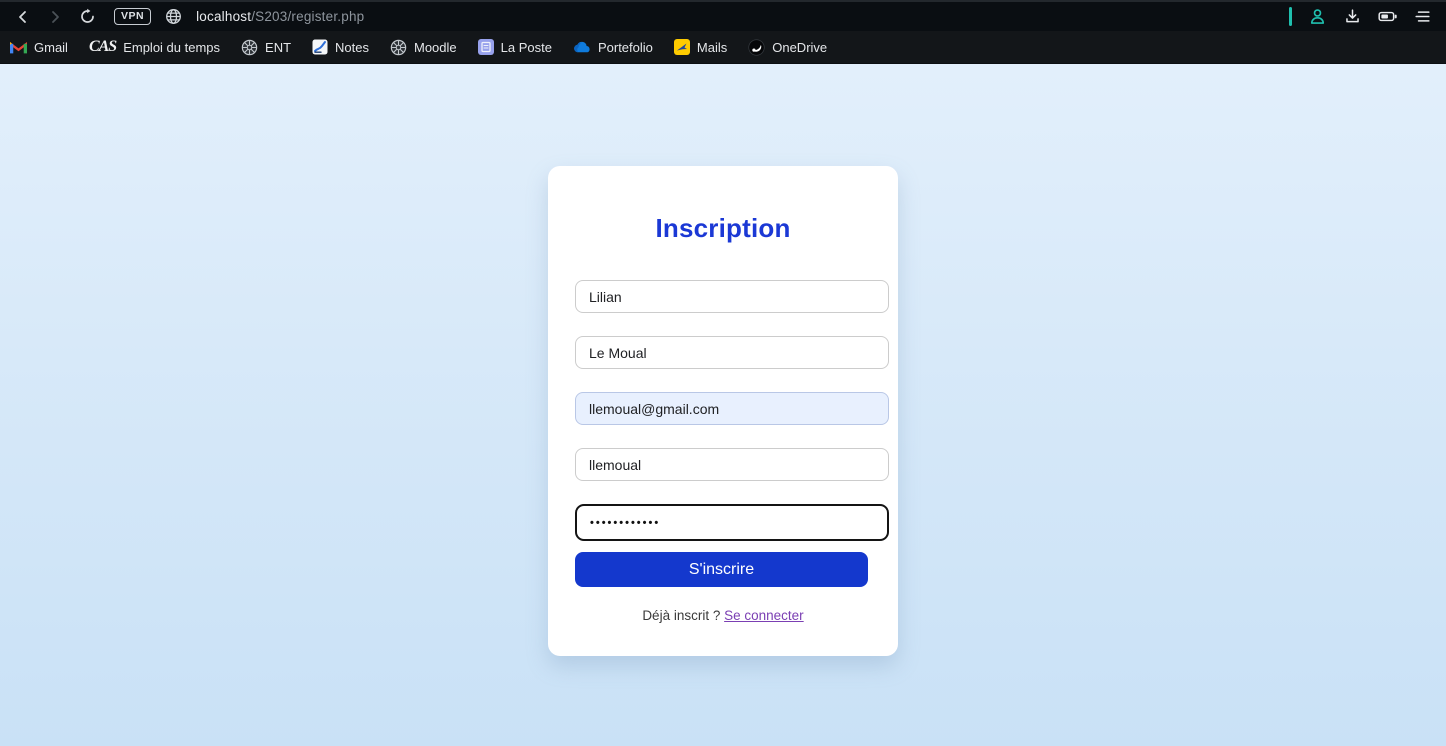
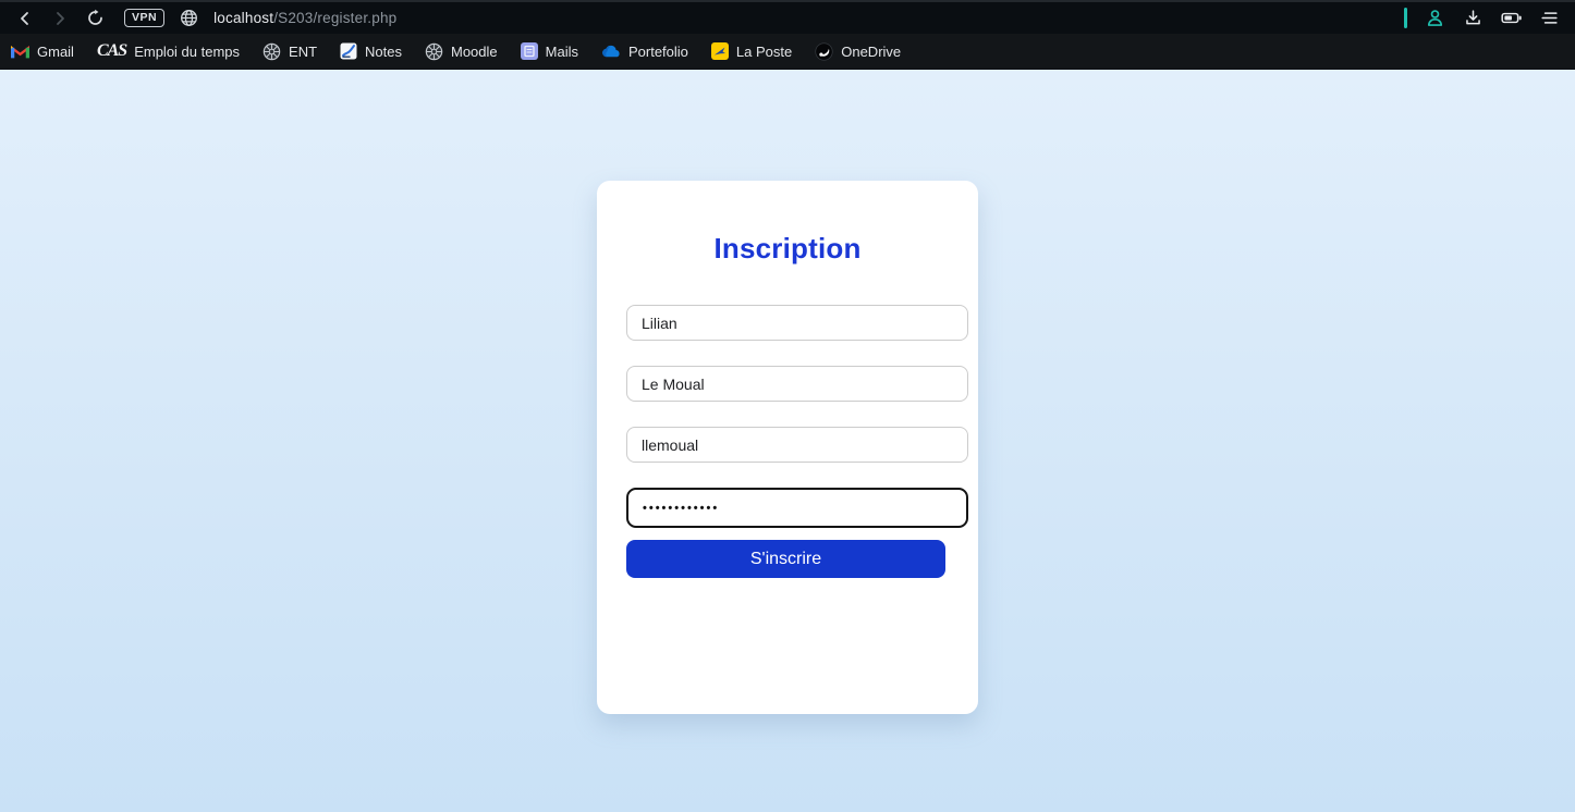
  VPN
  localhost/S203/register.php
  Gmail
  CAS
  Emploi du temps
  ENT
  Notes
  Moodle
- La Poste
+ Mails
  Portefolio
- Mails
+ La Poste
  OneDrive
  Inscription
  Lilian
  Le Moual
- llemoual@gmail.com
  llemoual
  ••••••••••••
  S'inscrire
- Déjà inscrit ? Se connecter
